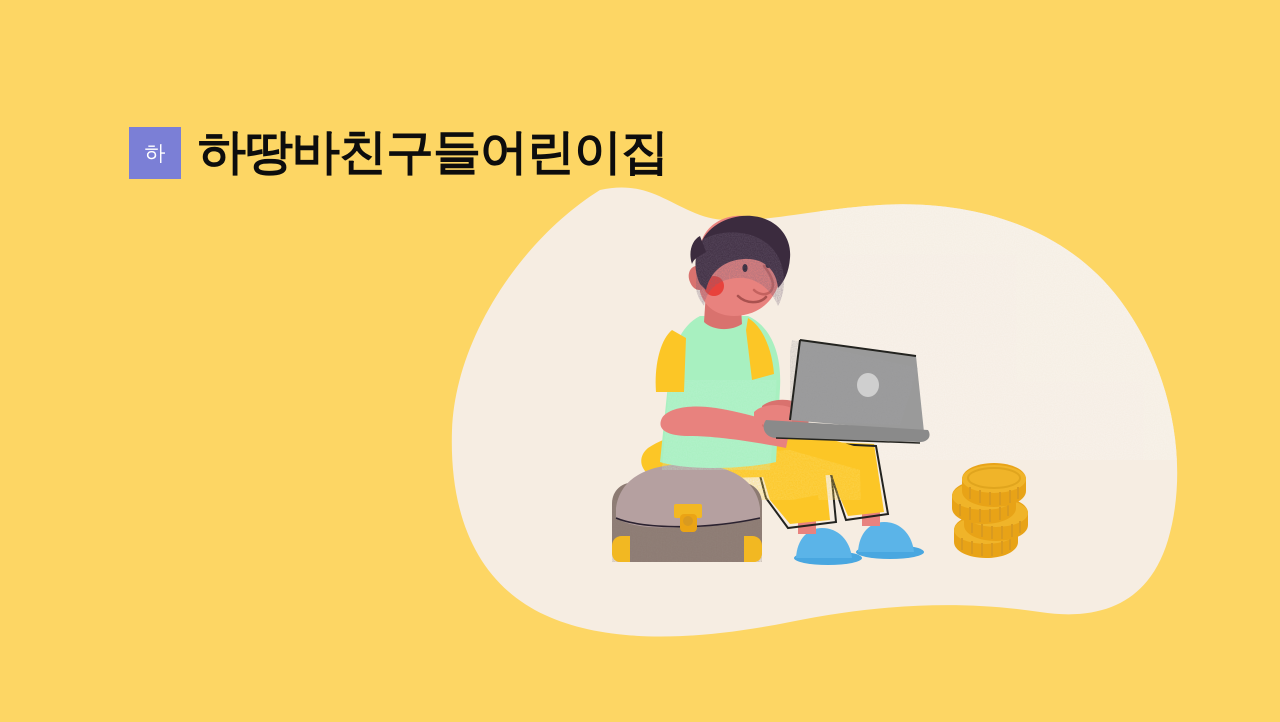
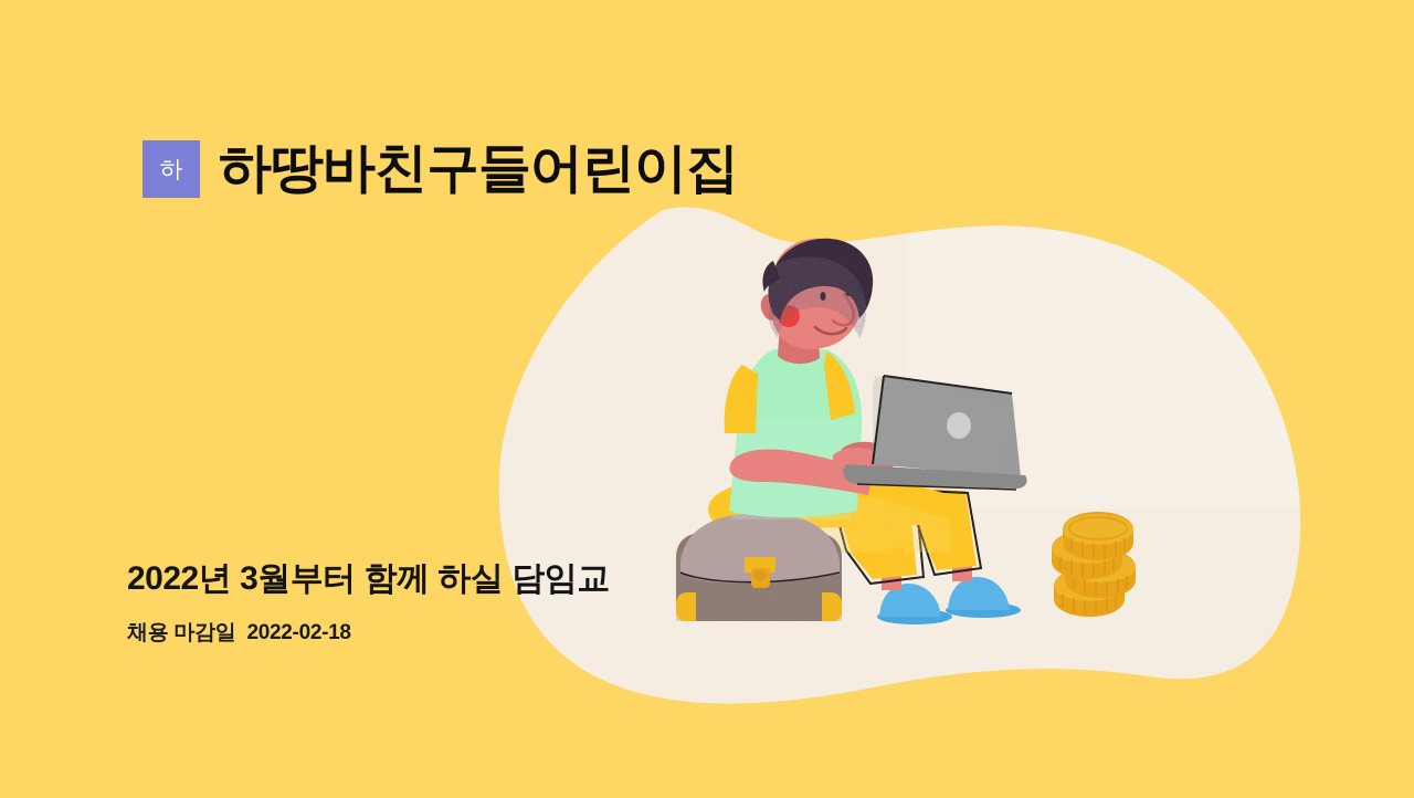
  하
  하땅바친구들어린이집
+ 2022년 3월부터 함께 하실 담임교
+ 채용 마감일 2022-02-18
